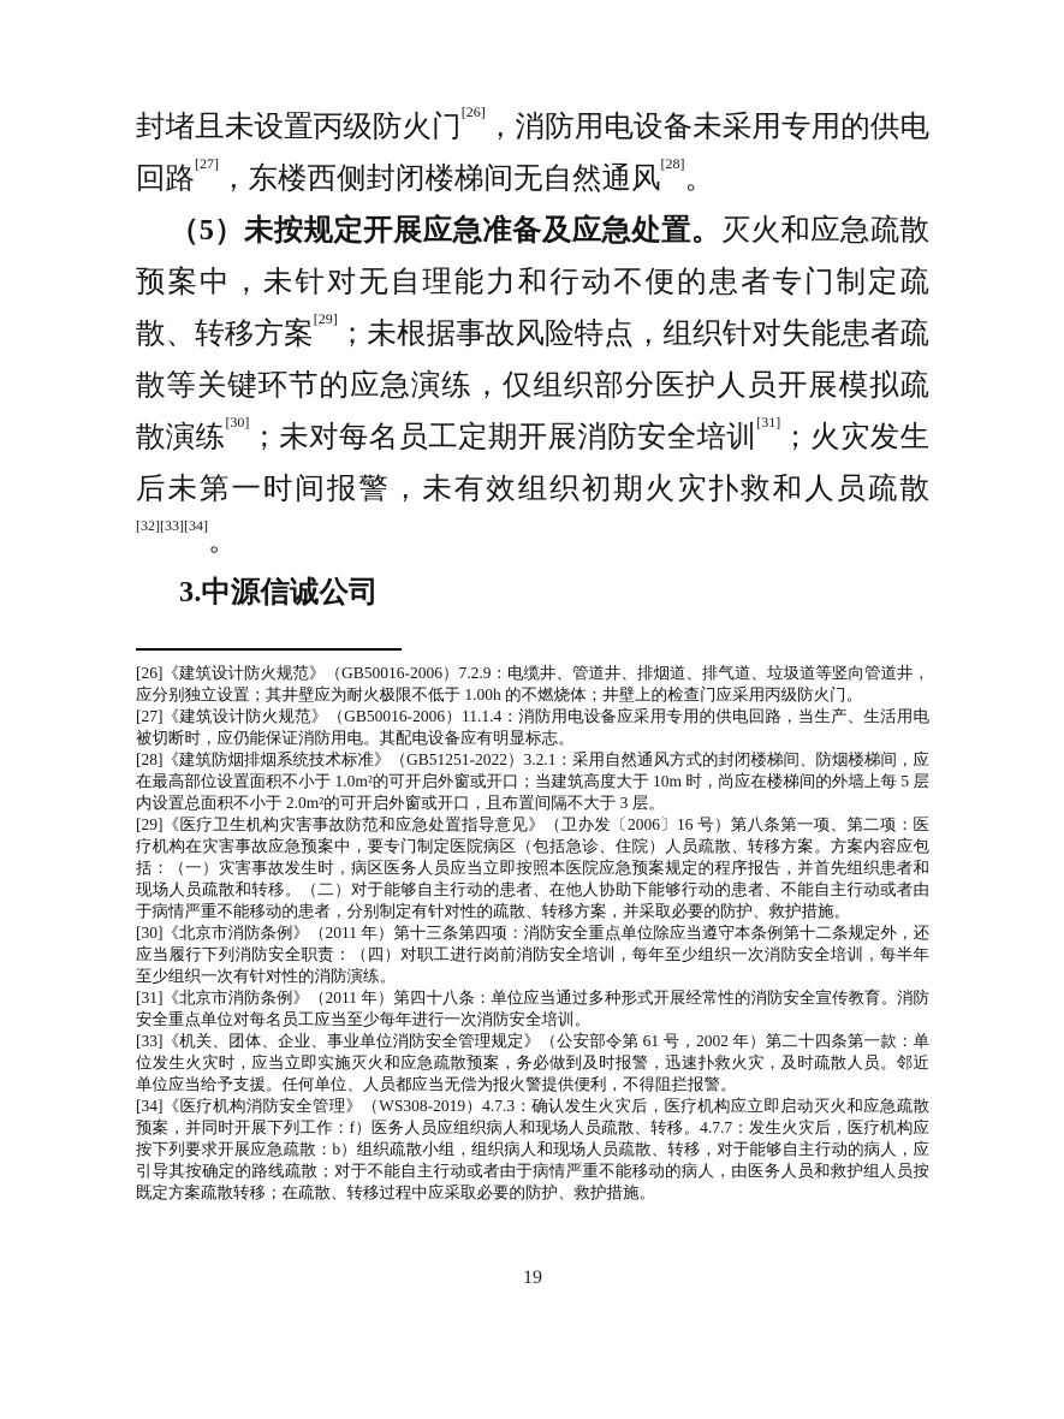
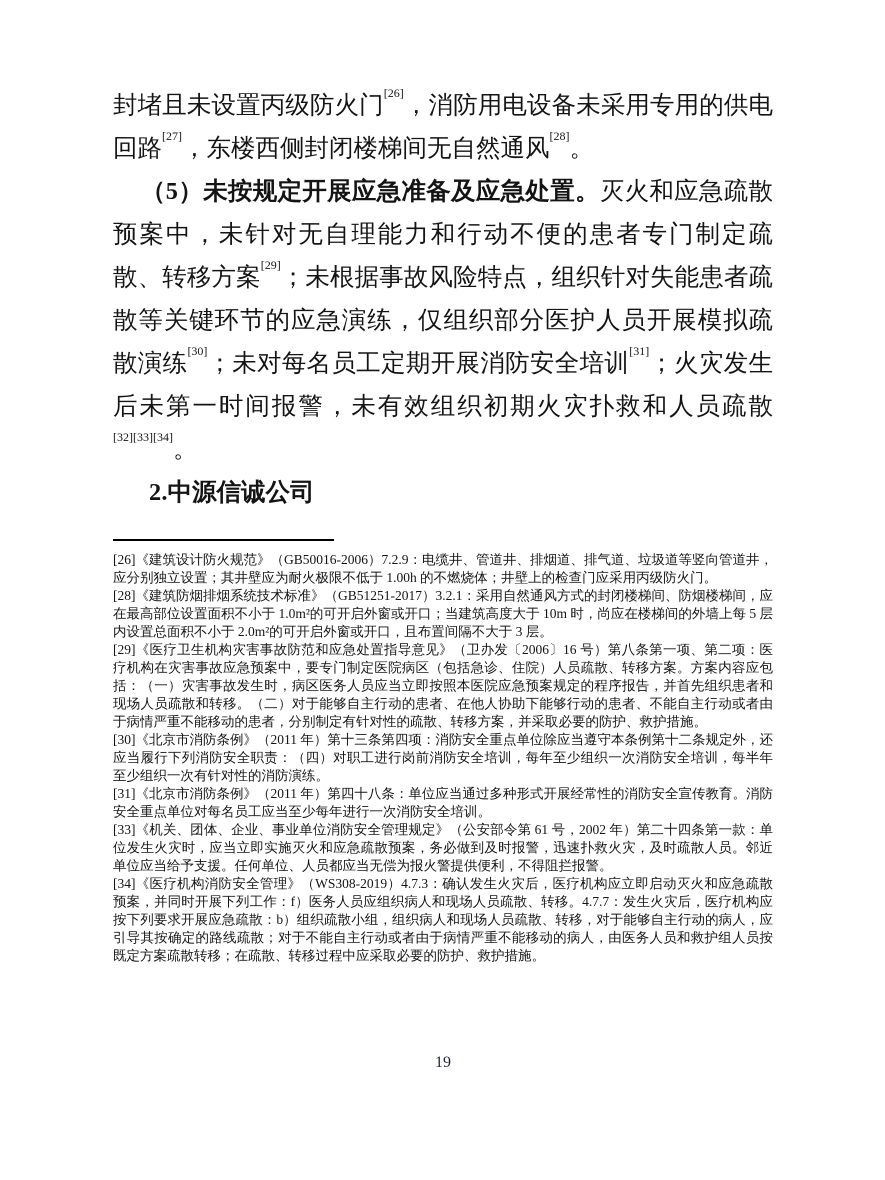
  封堵且未设置丙级防火门[26]，消防用电设备未采用专用的供电回路[27]，东楼西侧封闭楼梯间无自然通风[28]。
  （5）未按规定开展应急准备及应急处置。灭火和应急疏散预案中，未针对无自理能力和行动不便的患者专门制定疏散、转移方案[29]；未根据事故风险特点，组织针对失能患者疏散等关键环节的应急演练，仅组织部分医护人员开展模拟疏散演练[30]；未对每名员工定期开展消防安全培训[31]；火灾发生后未第一时间报警，未有效组织初期火灾扑救和人员疏散[32][33][34]。
- 3.中源信诚公司
+ 2.中源信诚公司
  [26]《建筑设计防火规范》（GB50016-2006）7.2.9：电缆井、管道井、排烟道、排气道、垃圾道等竖向管道井，应分别独立设置；其井壁应为耐火极限不低于 1.00h 的不燃烧体；井壁上的检查门应采用丙级防火门。
- [27]《建筑设计防火规范》（GB50016-2006）11.1.4：消防用电设备应采用专用的供电回路，当生产、生活用电被切断时，应仍能保证消防用电。其配电设备应有明显标志。
- [28]《建筑防烟排烟系统技术标准》（GB51251-2022）3.2.1：采用自然通风方式的封闭楼梯间、防烟楼梯间，应在最高部位设置面积不小于 1.0m²的可开启外窗或开口；当建筑高度大于 10m 时，尚应在楼梯间的外墙上每 5 层内设置总面积不小于 2.0m²的可开启外窗或开口，且布置间隔不大于 3 层。
+ [28]《建筑防烟排烟系统技术标准》（GB51251-2017）3.2.1：采用自然通风方式的封闭楼梯间、防烟楼梯间，应在最高部位设置面积不小于 1.0m²的可开启外窗或开口；当建筑高度大于 10m 时，尚应在楼梯间的外墙上每 5 层内设置总面积不小于 2.0m²的可开启外窗或开口，且布置间隔不大于 3 层。
  [29]《医疗卫生机构灾害事故防范和应急处置指导意见》（卫办发〔2006〕16 号）第八条第一项、第二项：医疗机构在灾害事故应急预案中，要专门制定医院病区（包括急诊、住院）人员疏散、转移方案。方案内容应包括：（一）灾害事故发生时，病区医务人员应当立即按照本医院应急预案规定的程序报告，并首先组织患者和现场人员疏散和转移。（二）对于能够自主行动的患者、在他人协助下能够行动的患者、不能自主行动或者由于病情严重不能移动的患者，分别制定有针对性的疏散、转移方案，并采取必要的防护、救护措施。
  [30]《北京市消防条例》（2011 年）第十三条第四项：消防安全重点单位除应当遵守本条例第十二条规定外，还应当履行下列消防安全职责：（四）对职工进行岗前消防安全培训，每年至少组织一次消防安全培训，每半年至少组织一次有针对性的消防演练。
  [31]《北京市消防条例》（2011 年）第四十八条：单位应当通过多种形式开展经常性的消防安全宣传教育。消防安全重点单位对每名员工应当至少每年进行一次消防安全培训。
  [33]《机关、团体、企业、事业单位消防安全管理规定》（公安部令第 61 号，2002 年）第二十四条第一款：单位发生火灾时，应当立即实施灭火和应急疏散预案，务必做到及时报警，迅速扑救火灾，及时疏散人员。邻近单位应当给予支援。任何单位、人员都应当无偿为报火警提供便利，不得阻拦报警。
  [34]《医疗机构消防安全管理》（WS308-2019）4.7.3：确认发生火灾后，医疗机构应立即启动灭火和应急疏散预案，并同时开展下列工作：f）医务人员应组织病人和现场人员疏散、转移。4.7.7：发生火灾后，医疗机构应按下列要求开展应急疏散：b）组织疏散小组，组织病人和现场人员疏散、转移，对于能够自主行动的病人，应引导其按确定的路线疏散；对于不能自主行动或者由于病情严重不能移动的病人，由医务人员和救护组人员按既定方案疏散转移；在疏散、转移过程中应采取必要的防护、救护措施。
  19
